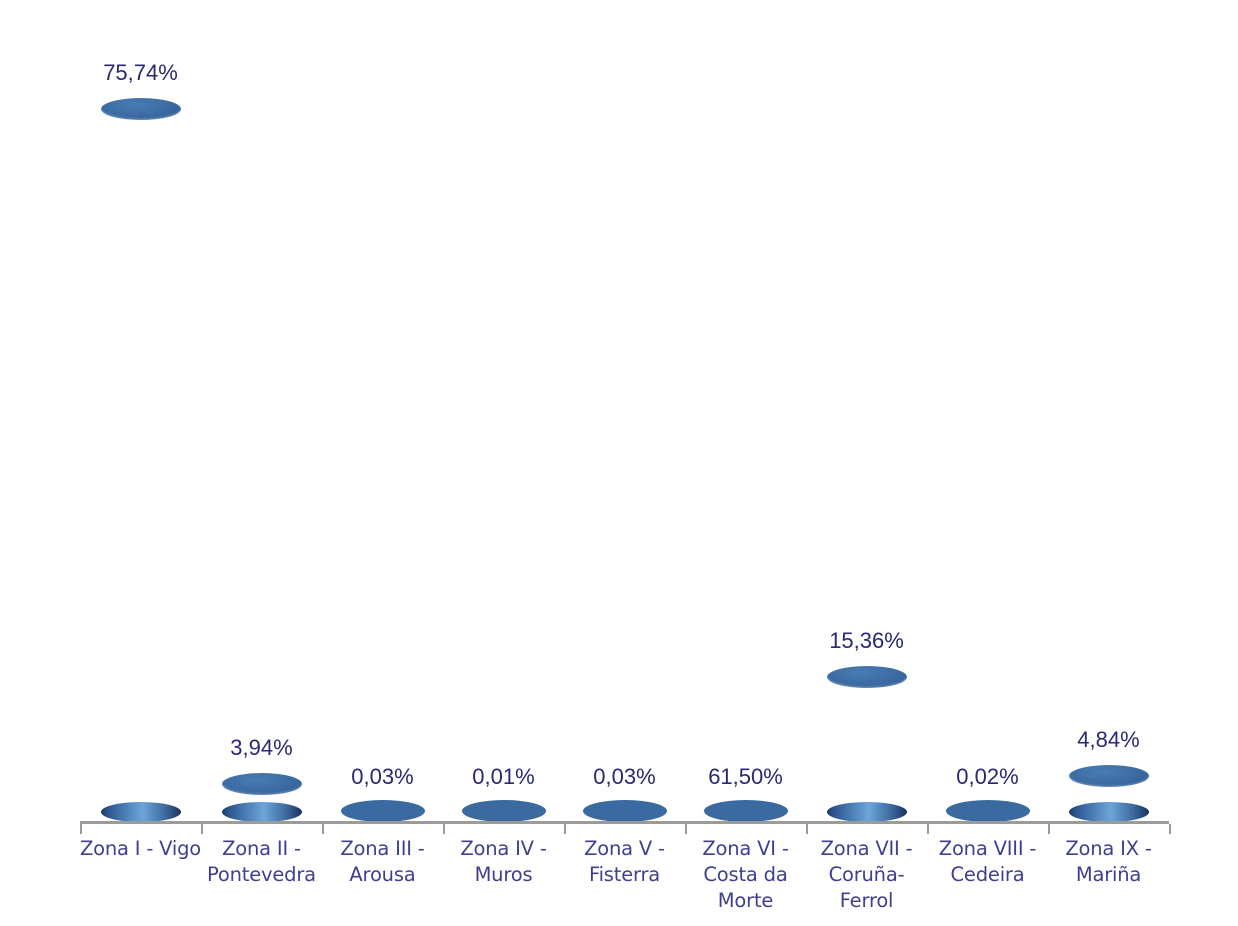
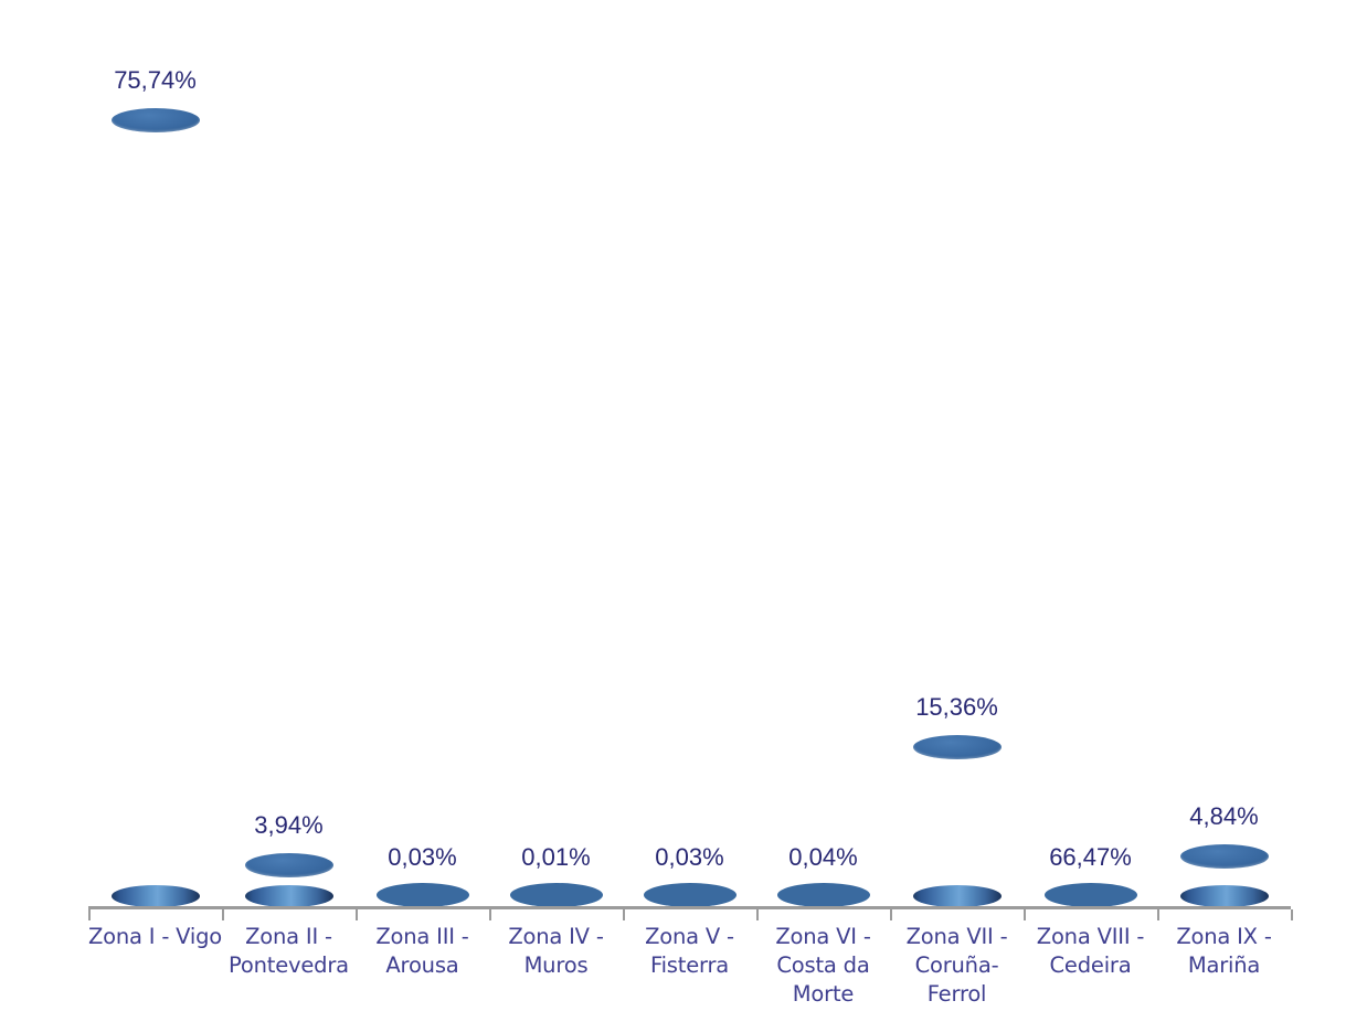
  75,74%
  3,94%
  0,03%
  0,01%
  0,03%
- 61,50%
+ 0,04%
  15,36%
- 0,02%
+ 66,47%
  4,84%
  Zona I - Vigo
  Zona II -
  Pontevedra
  Zona III -
  Arousa
  Zona IV -
  Muros
  Zona V -
  Fisterra
  Zona VI -
  Costa da
  Morte
  Zona VII -
  Coruña-
  Ferrol
  Zona VIII -
  Cedeira
  Zona IX -
  Mariña
